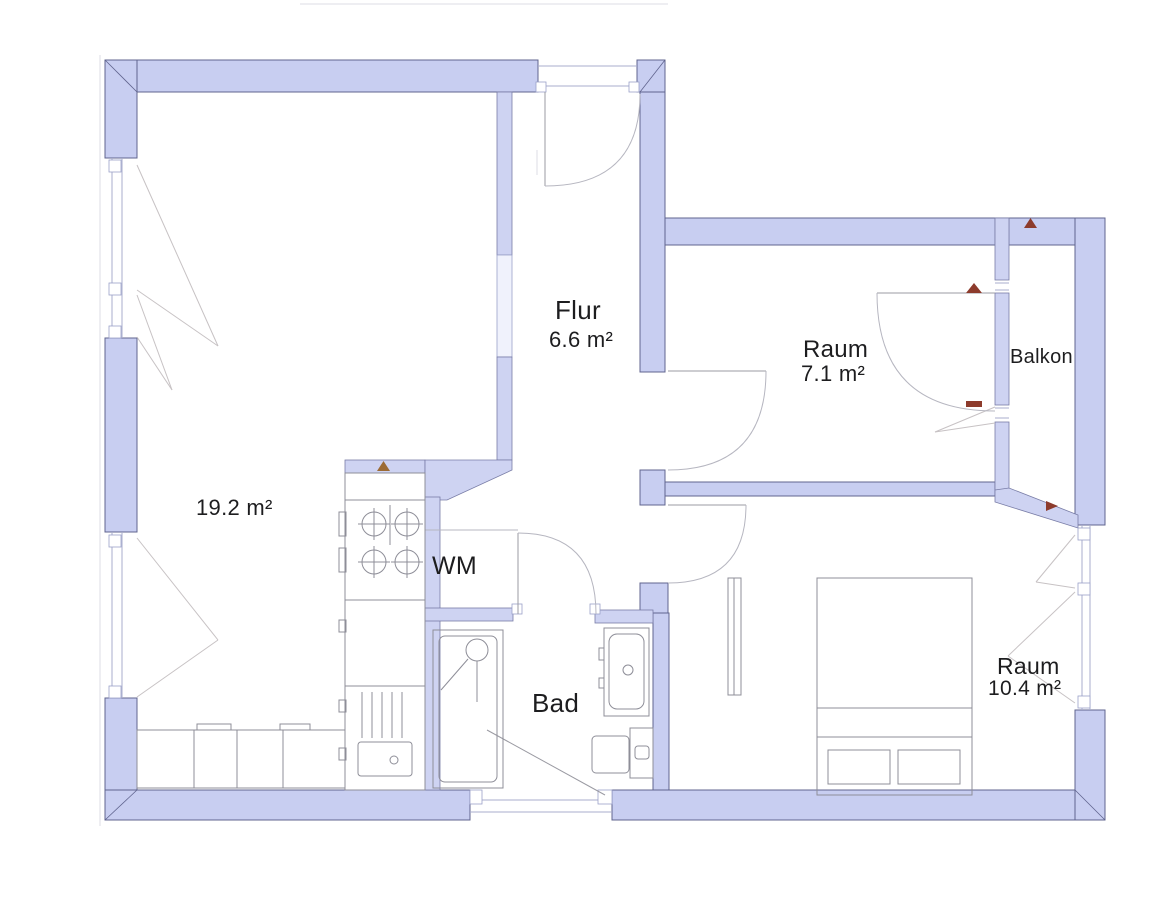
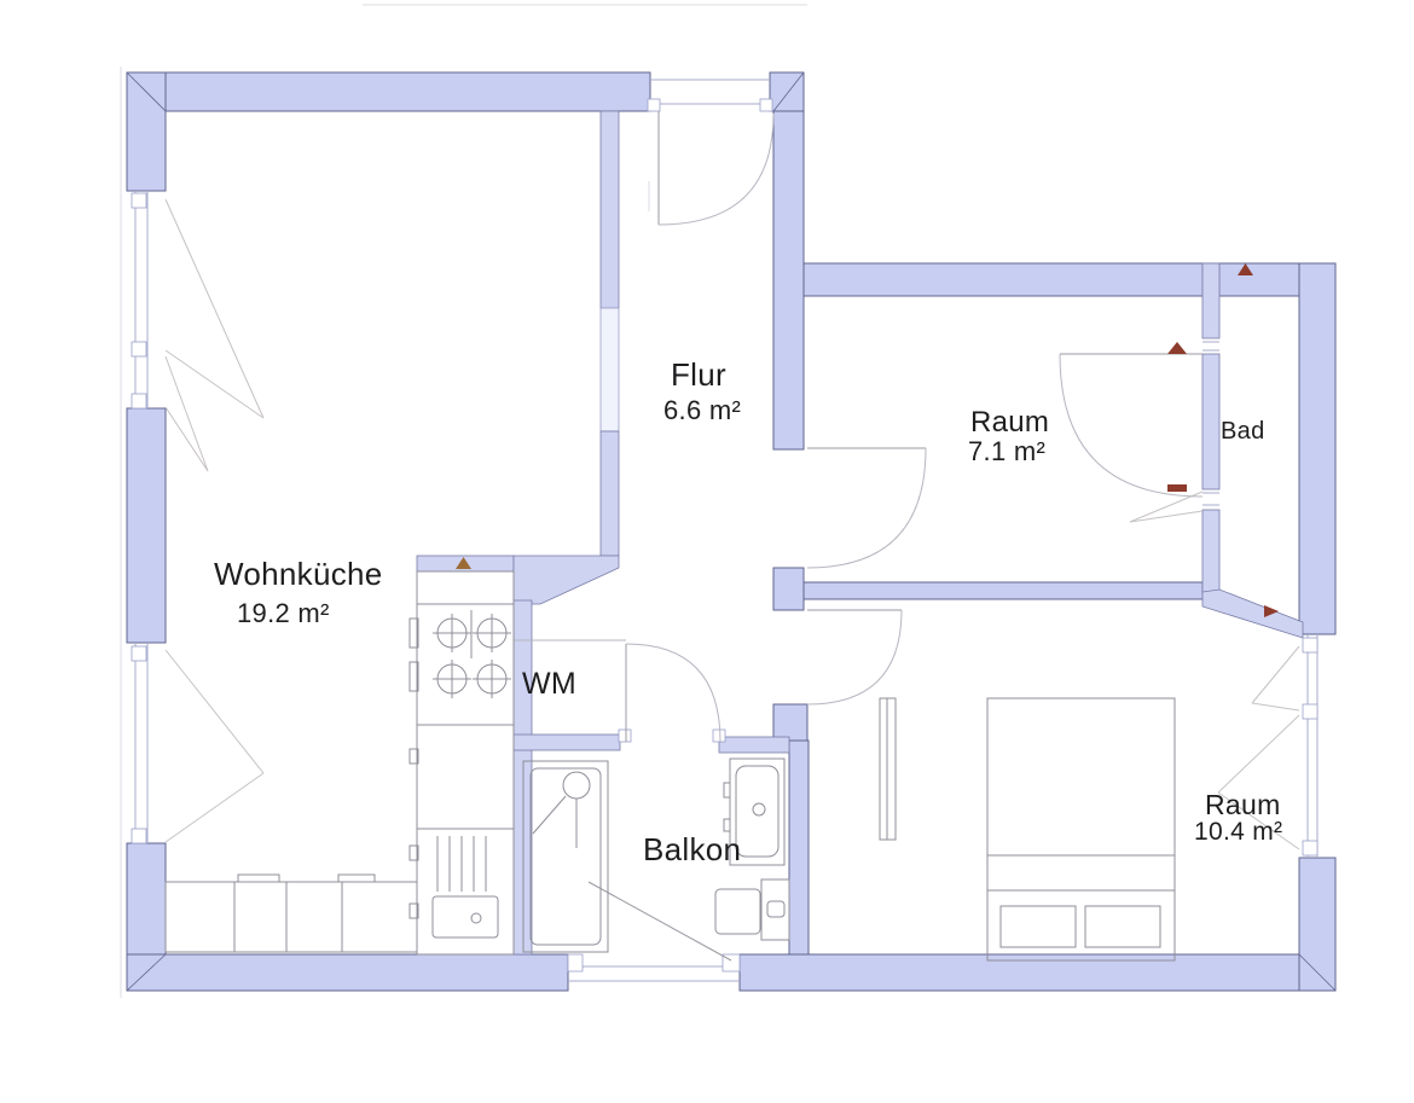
+ Wohnküche
  19.2 m²
  Flur
  6.6 m²
  Raum
  7.1 m²
- Balkon
+ Bad
  WM
- Bad
+ Balkon
  Raum
  10.4 m²
